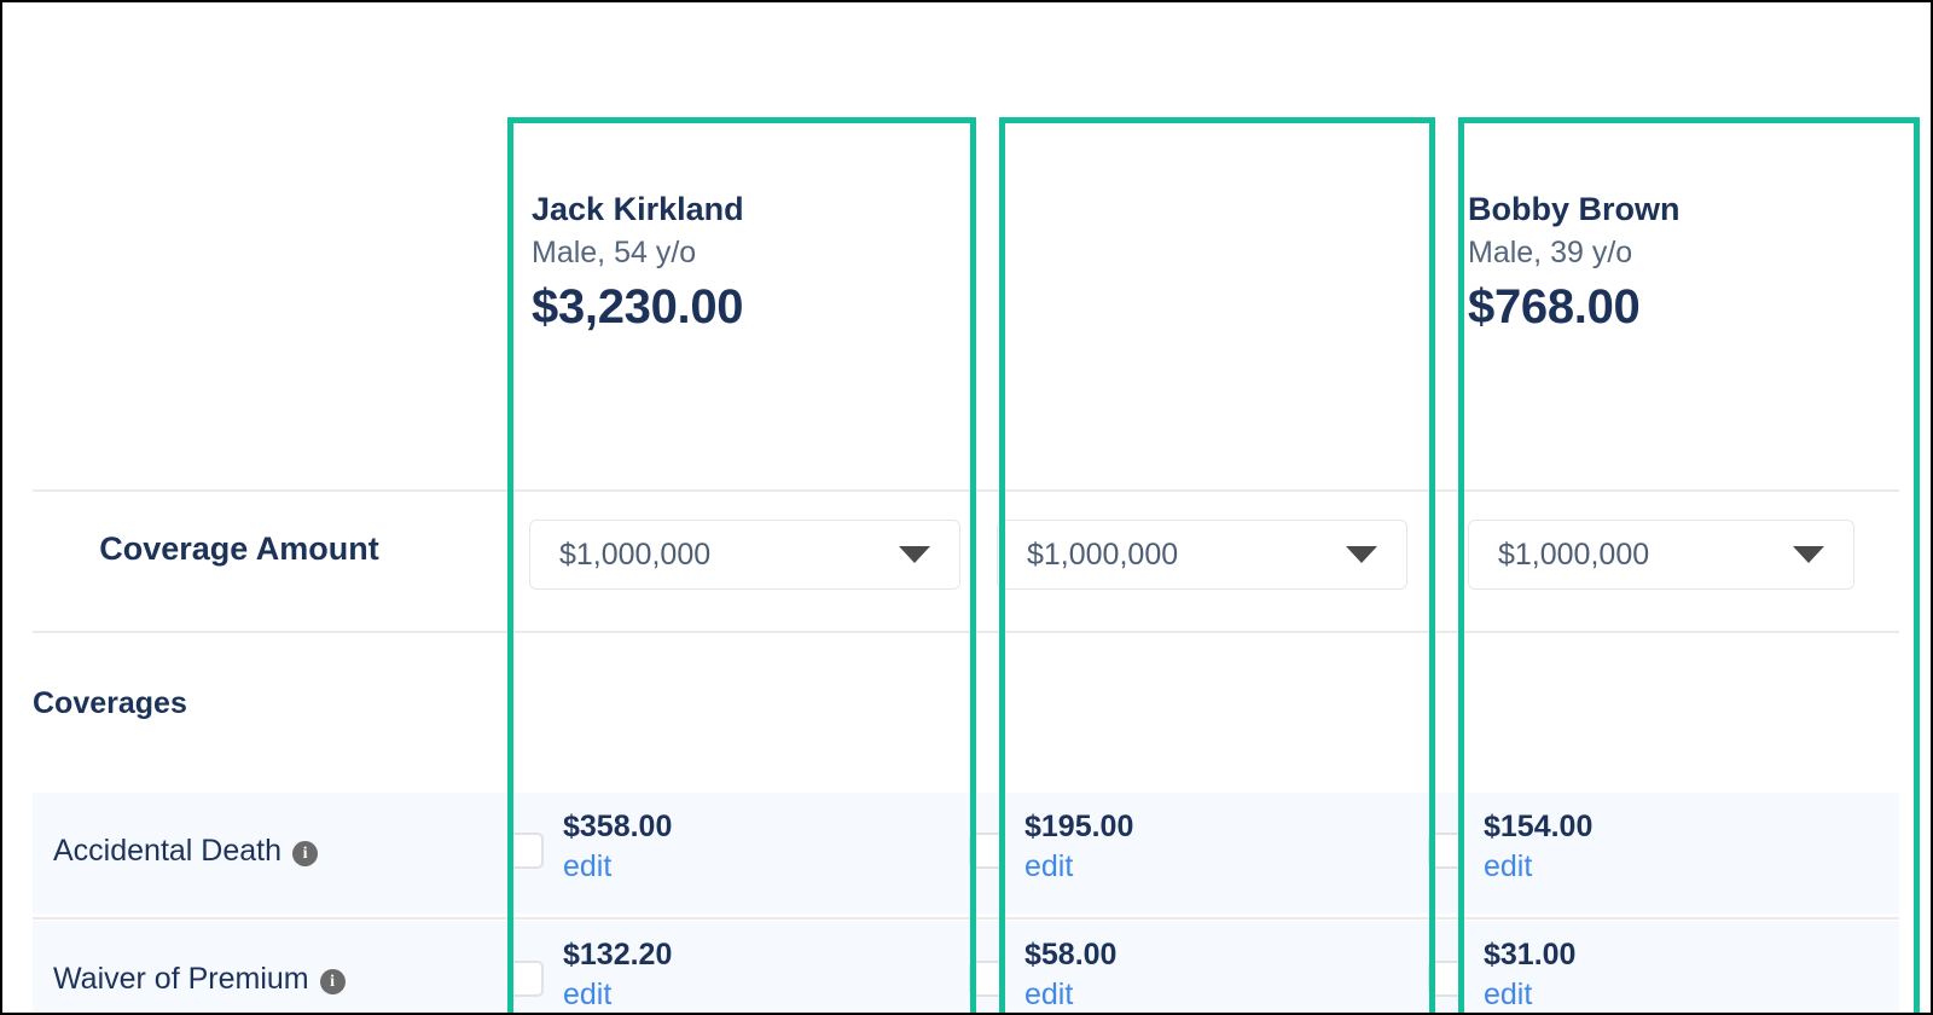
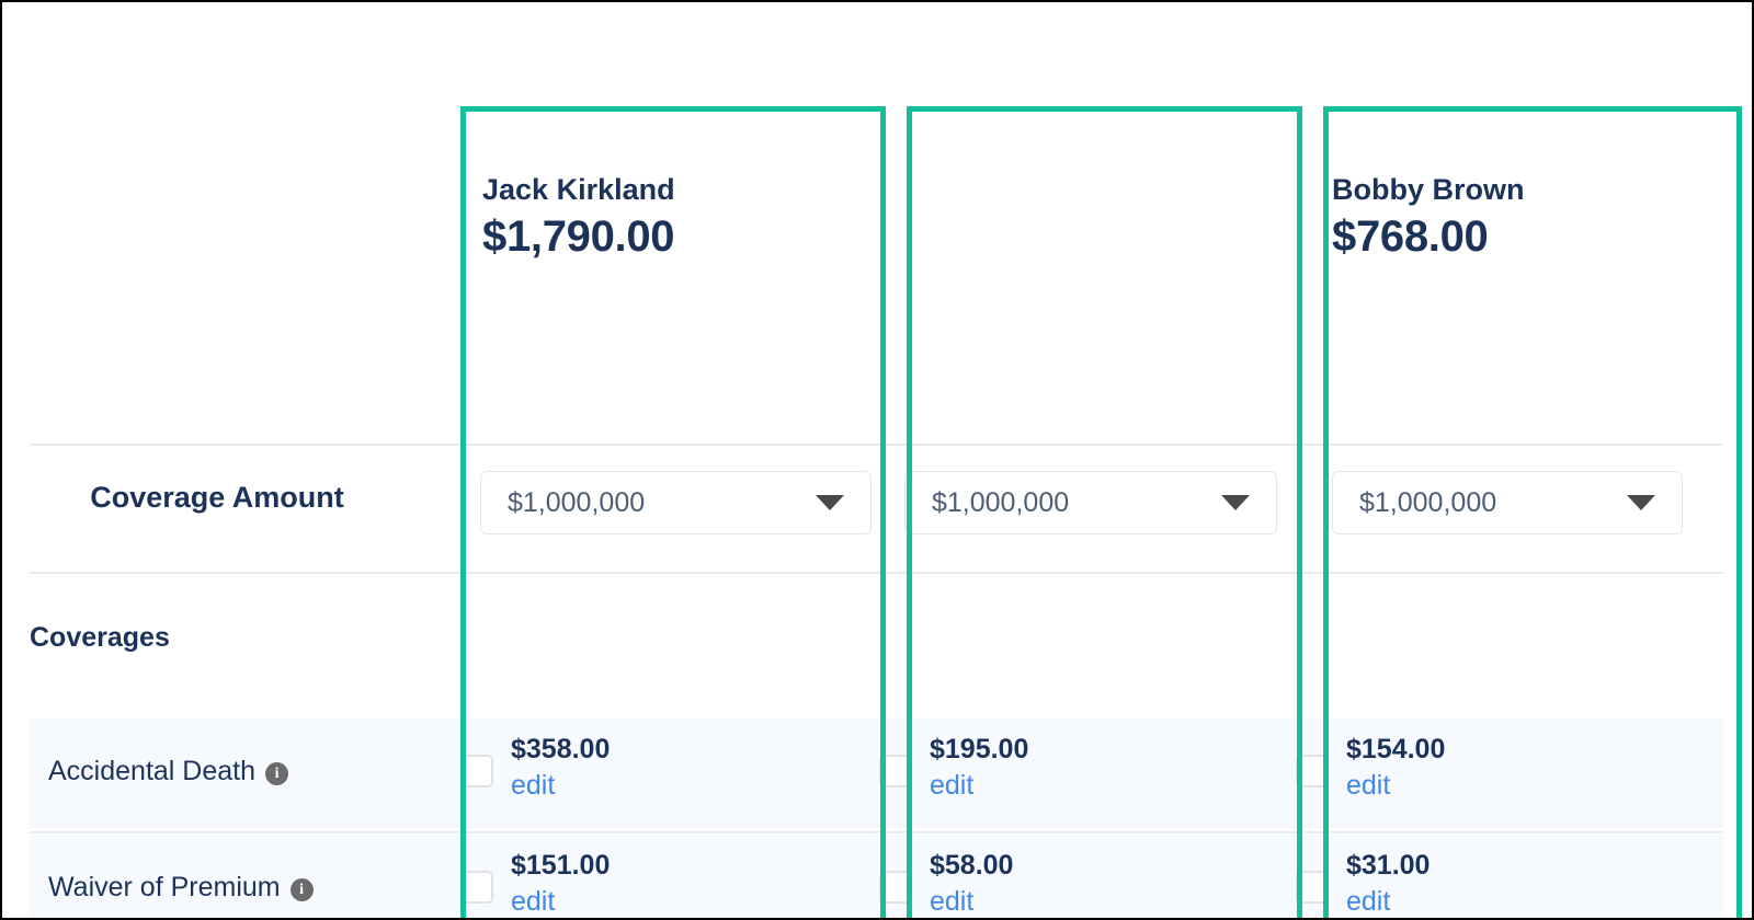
  Coverage Amount
  Coverages
  Accidental Death
  i
  Waiver of Premium
  i
  Jack Kirkland
- Male, 54 y/o
- $3,230.00
+ $1,790.00
  Bobby Brown
- Male, 39 y/o
  $768.00
  $1,000,000
  $1,000,000
  $1,000,000
  $358.00
  edit
  $195.00
  edit
  $154.00
  edit
- $132.20
+ $151.00
  edit
  $58.00
  edit
  $31.00
  edit
